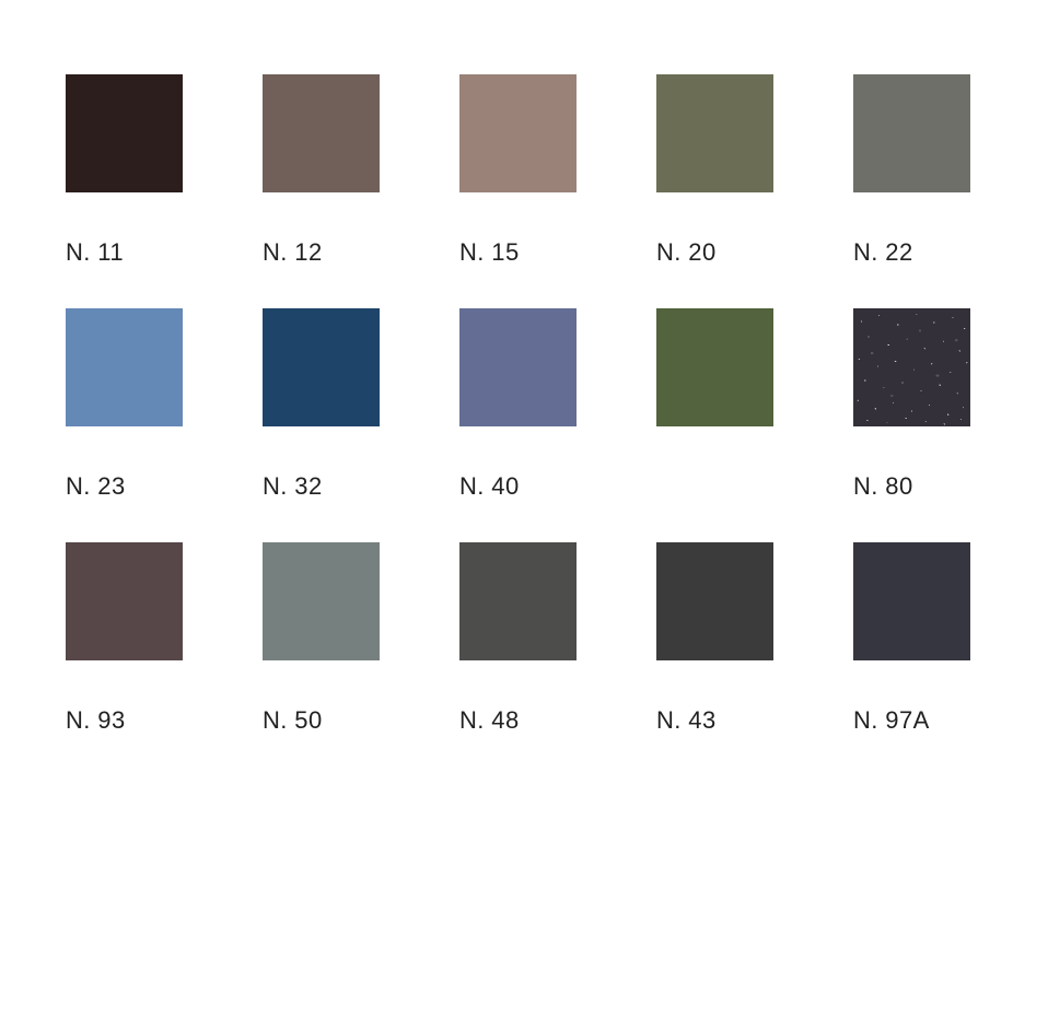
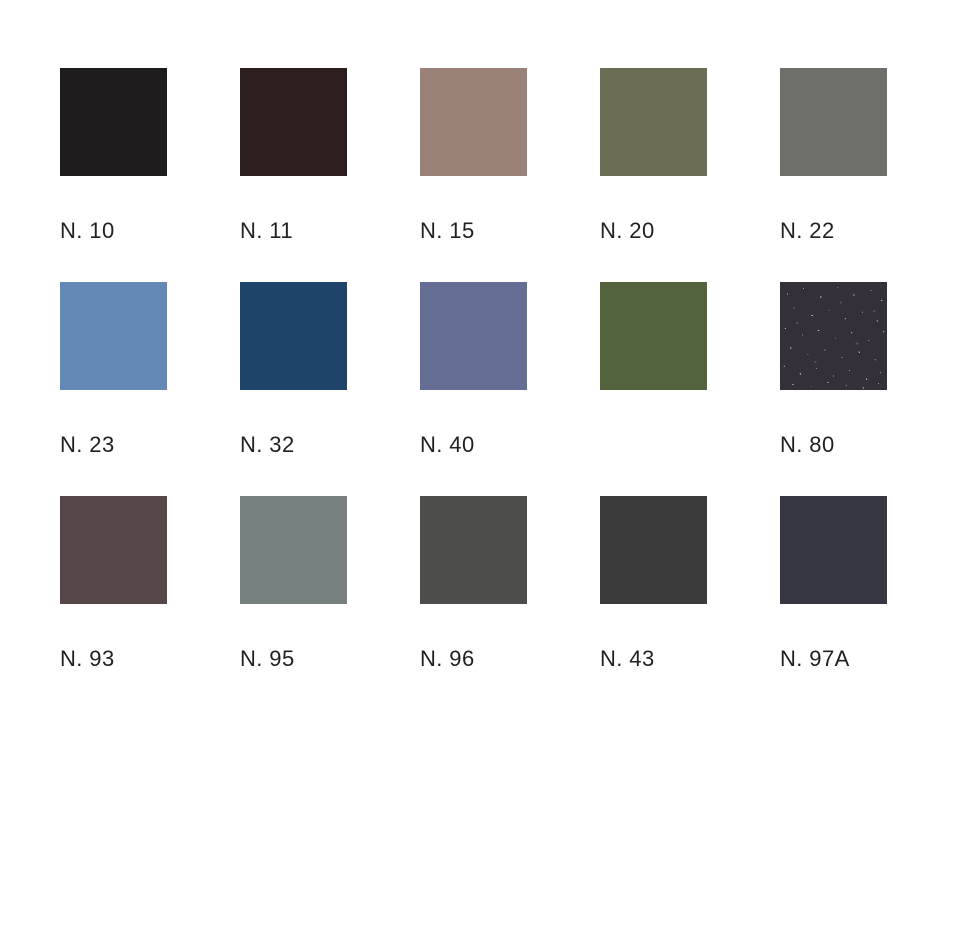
+ N. 10
  N. 11
- N. 12
  N. 15
  N. 20
  N. 22
  N. 23
  N. 32
  N. 40
  N. 80
  N. 93
- N. 50
+ N. 95
- N. 48
+ N. 96
  N. 43
  N. 97A
